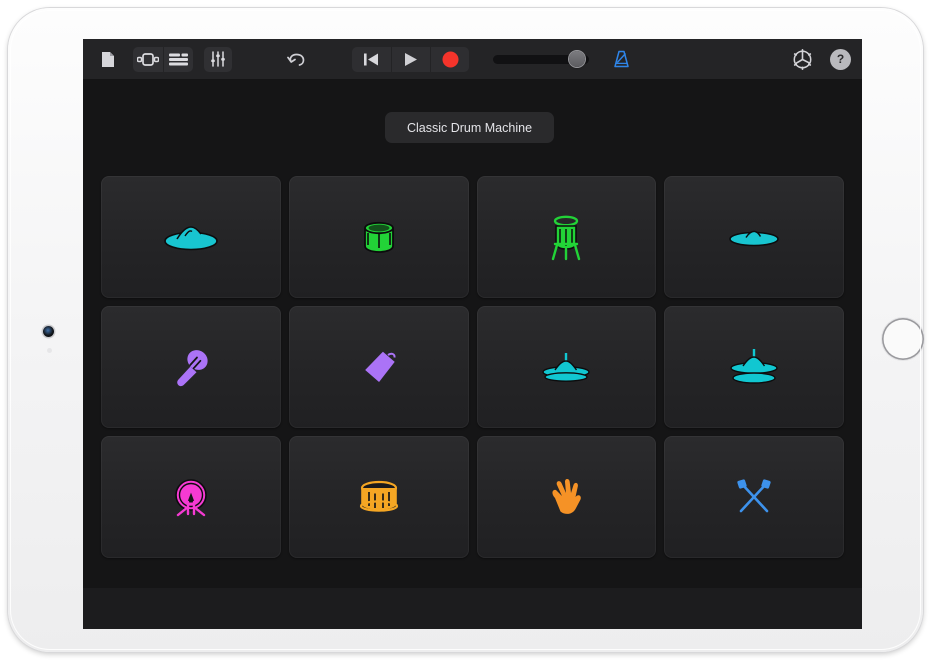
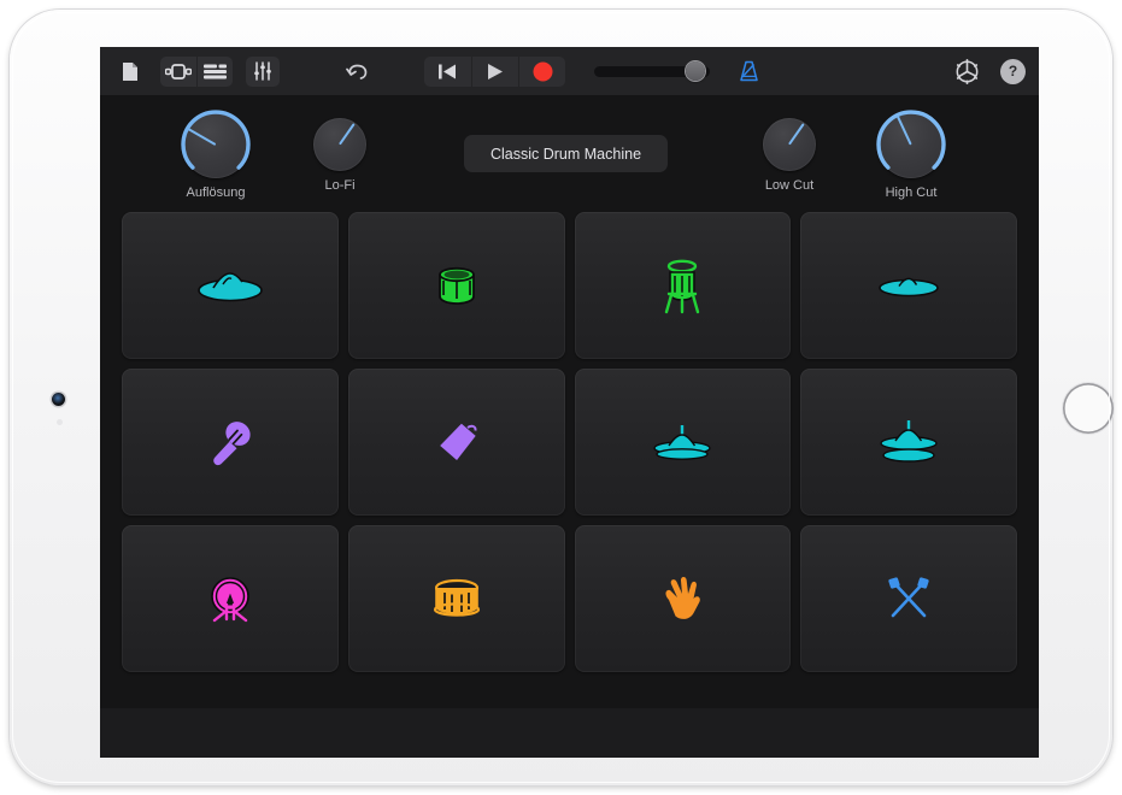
  ?
+ Auflösung
+ Lo-Fi
+ Low Cut
+ High Cut
  Classic Drum Machine
